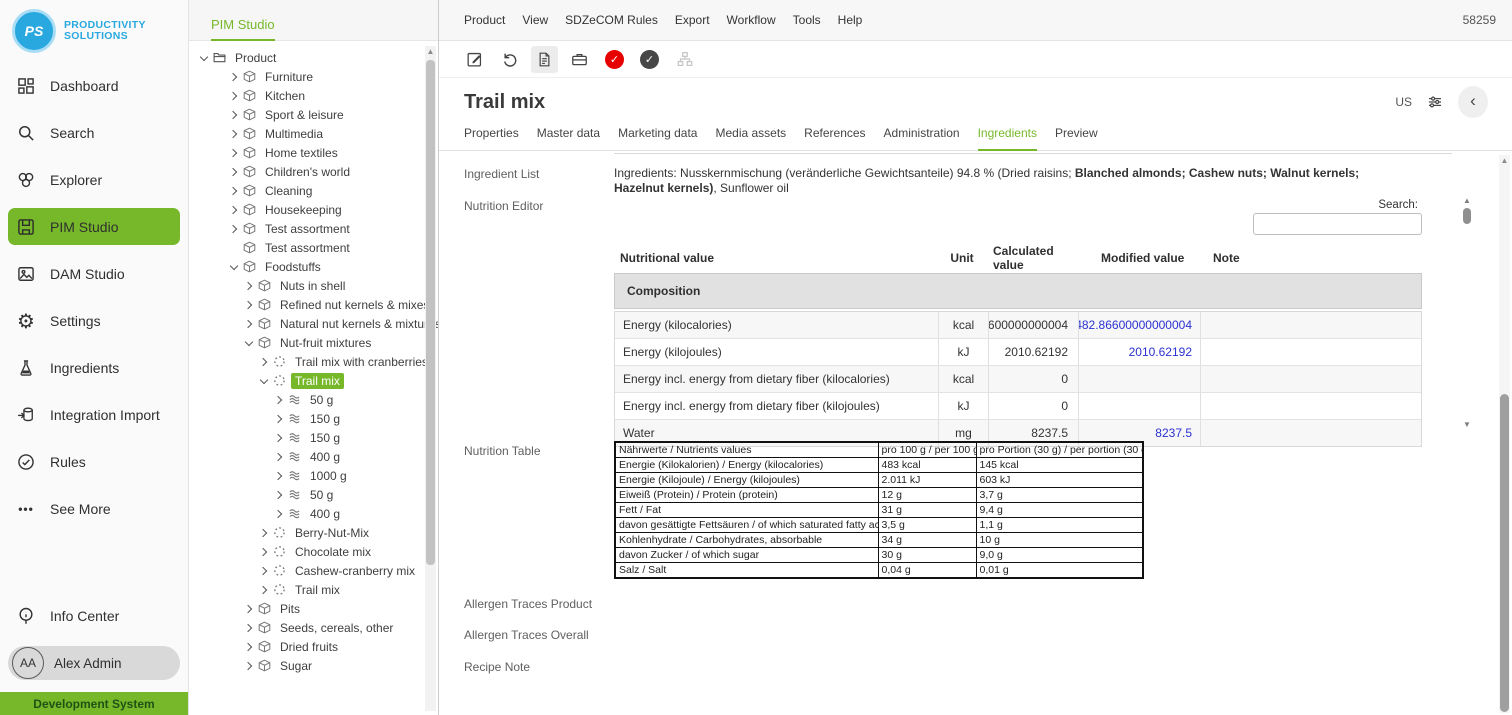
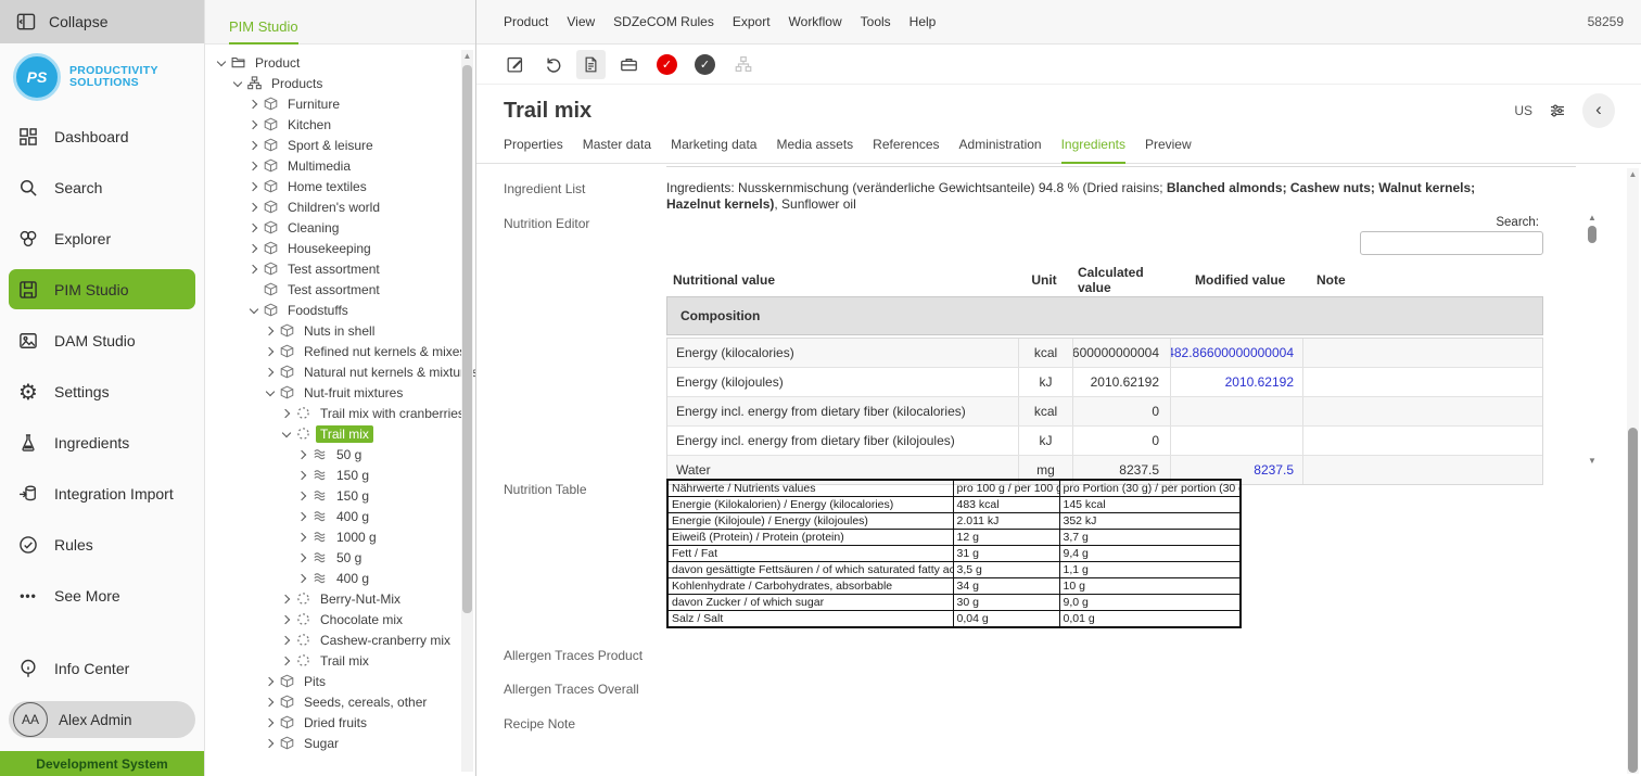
+ Collapse
  PS
  PRODUCTIVITY
  SOLUTIONS
  Dashboard
  Search
  Explorer
  PIM Studio
  DAM Studio
  ⚙
  Settings
  Ingredients
  Integration Import
  Rules
  •••
  See More
  Info Center
  AA
  Alex Admin
  Development System
  PIM Studio
  Product
+ Products
  Furniture
  Kitchen
  Sport & leisure
  Multimedia
  Home textiles
  Children's world
  Cleaning
  Housekeeping
  Test assortment
  Test assortment
  Foodstuffs
  Nuts in shell
  Refined nut kernels & mixe
  Natural nut kernels & mixtus
  Nut-fruit mixtures
  Trail mix with cranberrie
  Trail mix
  50 g
  150 g
  150 g
  400 g
  1000 g
  50 g
  400 g
  Berry-Nut-Mix
  Chocolate mix
  Cashew-cranberry mix
  Trail mix
  Pits
  Seeds, cereals, other
  Dried fruits
  Sugar
  ▲
  Product
  View
  SDZeCOM Rules
  Export
  Workflow
  Tools
  Help
  58259
  ✓
  ✓
  Trail mix
  US
  ‹
  Properties
  Master data
  Marketing data
  Media assets
  References
  Administration
  Ingredients
  Preview
  Ingredient List
  Ingredients: Nusskernmischung (veränderliche Gewichtsanteile) 94.8 % (Dried raisins; Blanched almonds; Cashew nuts; Walnut kernels; Hazelnut kernels), Sunflower oil
  Nutrition Editor
  Search:
  Nutritional value
  Unit
  Calculated value
  Modified value
  Note
  Composition
  Energy (kilocalories)
  kcal
  482.86600000000004
  Energy (kilojoules)
  kJ
  2010.62192
  2010.62192
  Energy incl. energy from dietary fiber (kilocalories)
  kcal
  0
  Energy incl. energy from dietary fiber (kilojoules)
  kJ
  0
  Water
  mg
  8237.5
  8237.5
  ▲
  ▼
  Nutrition Table
  Nährwerte / Nutrients values	pro 100 g / per 100	pro Portion (30 g) / per portion (30
  Energie (Kilokalorien) / Energy (kilocalories)	483 kcal	145 kcal
- Energie (Kilojoule) / Energy (kilojoules)	2.011 kJ	603 kJ
+ Energie (Kilojoule) / Energy (kilojoules)	2.011 kJ	352 kJ
  Eiweiß (Protein) / Protein (protein)	12 g	3,7 g
  Fett / Fat	31 g	9,4 g
  davon gesättigte Fettsäuren / of which saturated fatty ac	3,5 g	1,1 g
  Kohlenhydrate / Carbohydrates, absorbable	34 g	10 g
  davon Zucker / of which sugar	30 g	9,0 g
  Salz / Salt	0,04 g	0,01 g
  Allergen Traces Product
  Allergen Traces Overall
  Recipe Note
  ▲
